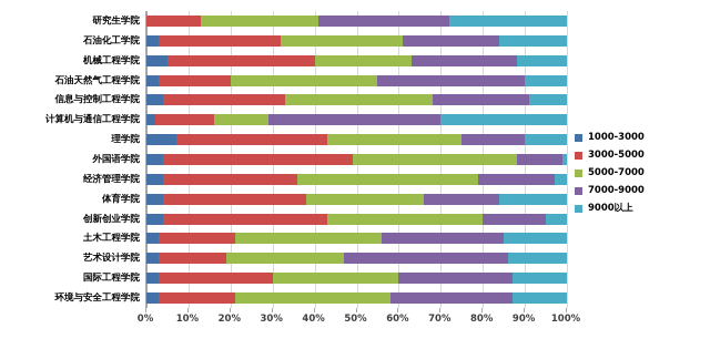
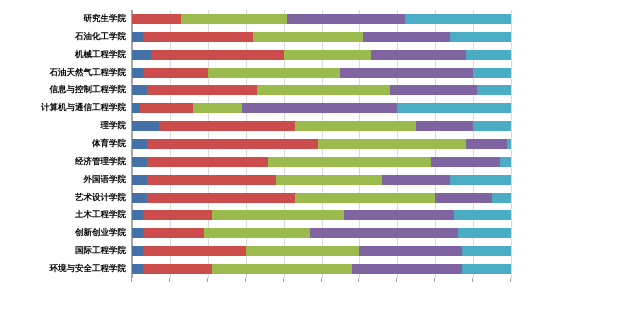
  研究生学院
  石油化工学院
  机械工程学院
  石油天然气工程学院
  信息与控制工程学院
  计算机与通信工程学院
  理学院
- 外国语学院
+ 体育学院
  经济管理学院
- 体育学院
+ 外国语学院
- 创新创业学院
+ 艺术设计学院
  土木工程学院
- 艺术设计学院
+ 创新创业学院
  国际工程学院
  环境与安全工程学院
- 0%
- 10%
- 20%
- 30%
- 40%
- 50%
- 60%
- 70%
- 80%
- 90%
- 100%
- 1000-3000
- 3000-5000
- 5000-7000
- 7000-9000
- 9000以上
